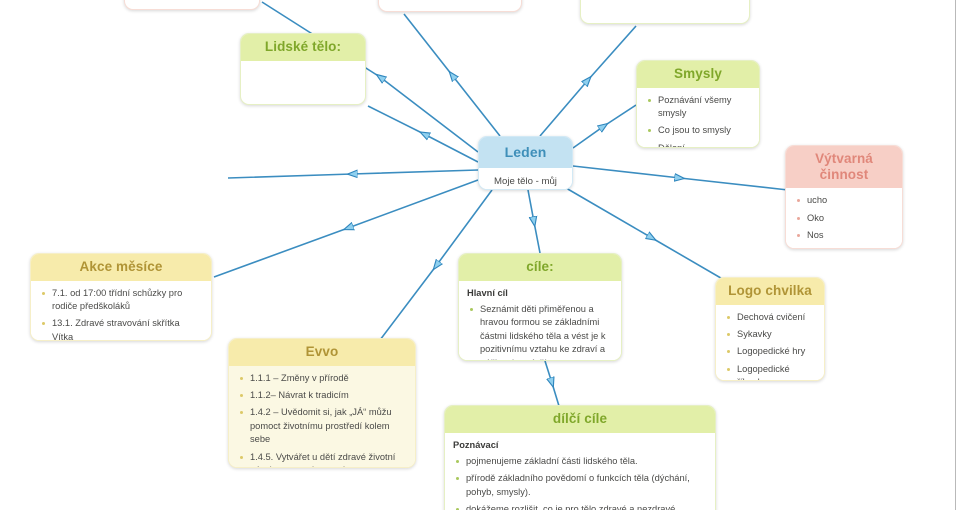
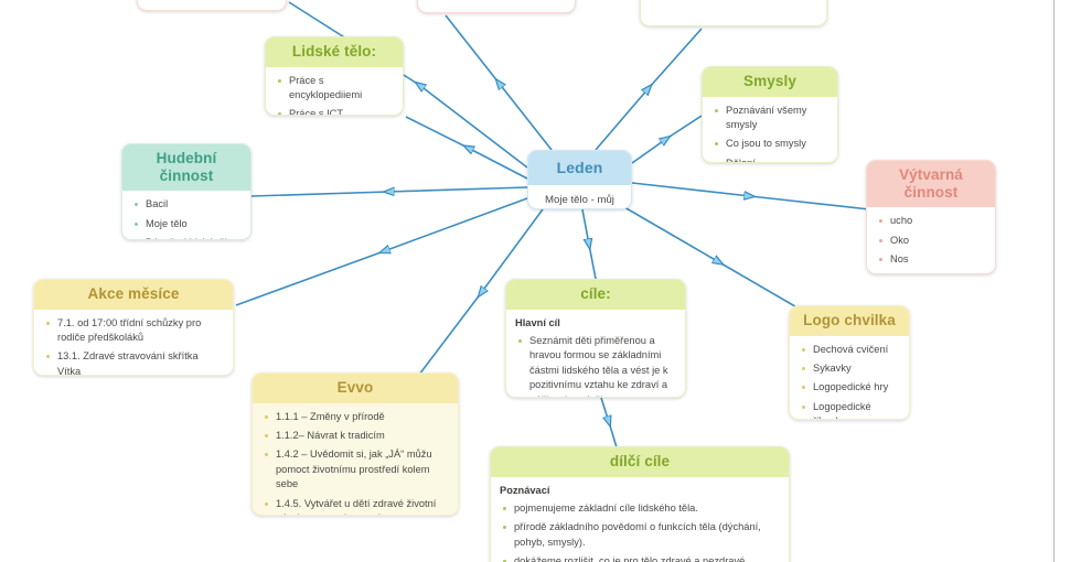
  Lidské tělo:
+ Práce s encyklopediiemi
+ Práce s ICT
  Smysly
  Poznávání všemy smysly
  Co jsou to smysly
  Výtvarná činnost
  ucho
  Oko
  Nos
+ Hudební činnost
+ Bacil
+ Moje tělo
  Leden
  Akce měsíce
  7.1. od 17:00 třídní schůzky pro rodiče předškoláků
  13.1. Zdravé stravování skřítka Vítka
  cíle:
  Hlavní cíl
  Seznámit děti přiměřenou a hravou formou se základními částmi lidského těla a vést je k pozitivnímu vztahu ke zdraví a
  Logo chvilka
  Dechová cvičení
  Sykavky
  Logopedické hry
  Evvo
  1.1.1 – Změny v přírodě
  1.1.2– Návrat k tradicím
  1.4.2 – Uvědomit si, jak „JÁ“ můžu pomoct životnímu prostředí kolem sebe
  dílčí cíle
  Poznávací
- pojmenujeme základní části lidského těla.
+ pojmenujeme základní cíle lidského těla.
  přírodě základního povědomí o funkcích těla (dýchání, pohyb, smysly).
  dokážeme rozlišit, co je pro tělo zdravé a nezdravé.
